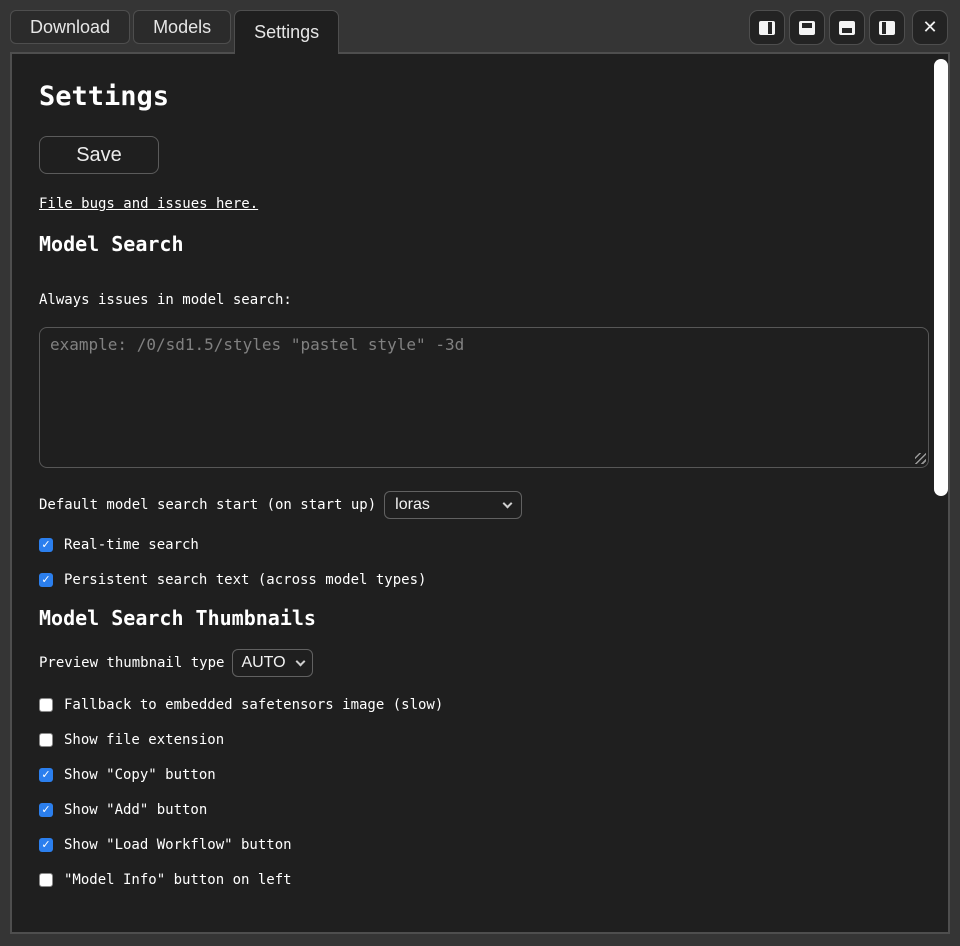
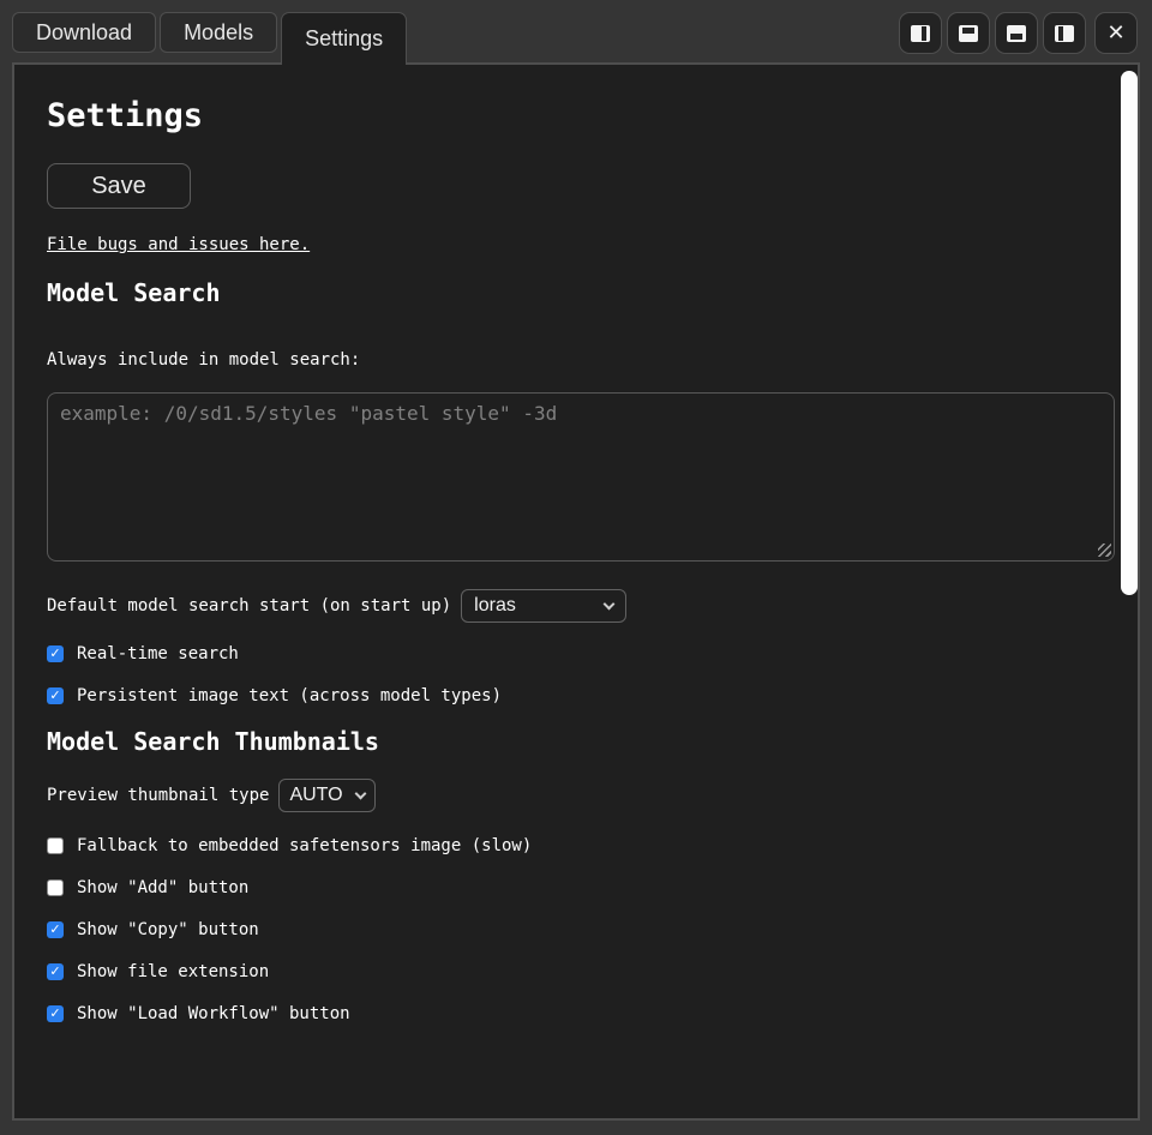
  Download
  Models
  Settings
  ✕
  Settings
  Save
  File bugs and issues here.
  Model Search
- Always issues in model search:
+ Always include in model search:
  example: /0/sd1.5/styles "pastel style" -3d
  Default model search start (on start up)
  loras
  ✓
  Real-time search
  ✓
- Persistent search text (across model types)
+ Persistent image text (across model types)
  Model Search Thumbnails
  Preview thumbnail type
  AUTO
  Fallback to embedded safetensors image (slow)
- Show file extension
+ Show "Add" button
  ✓
  Show "Copy" button
  ✓
- Show "Add" button
+ Show file extension
  ✓
  Show "Load Workflow" button
- "Model Info" button on left
